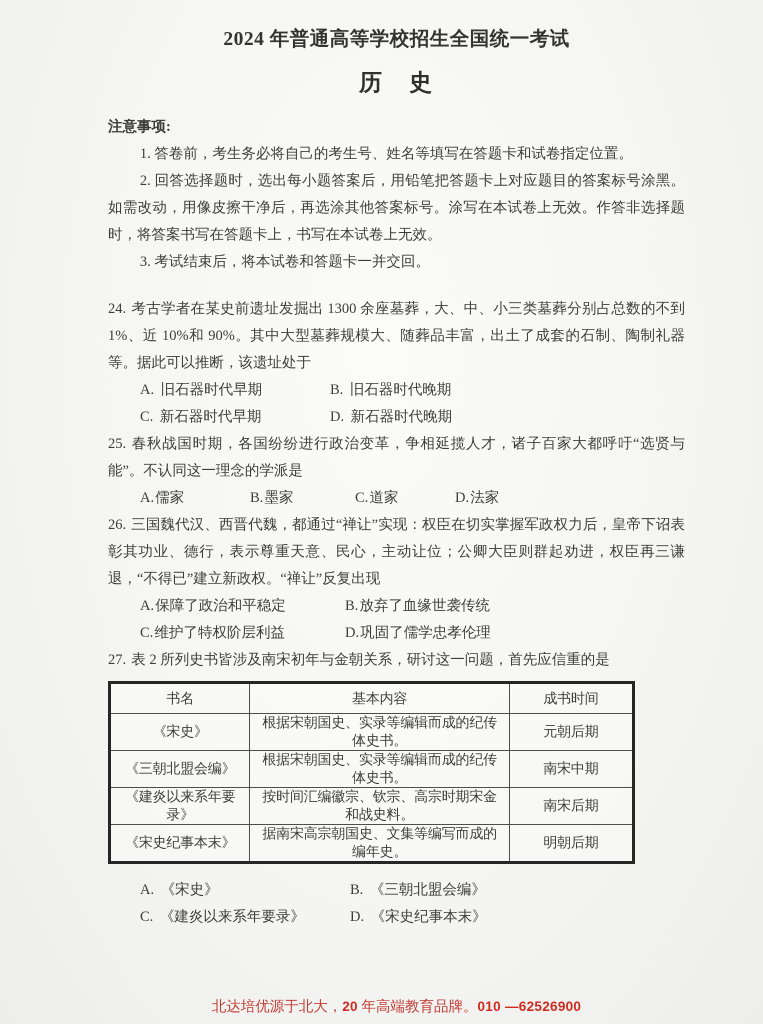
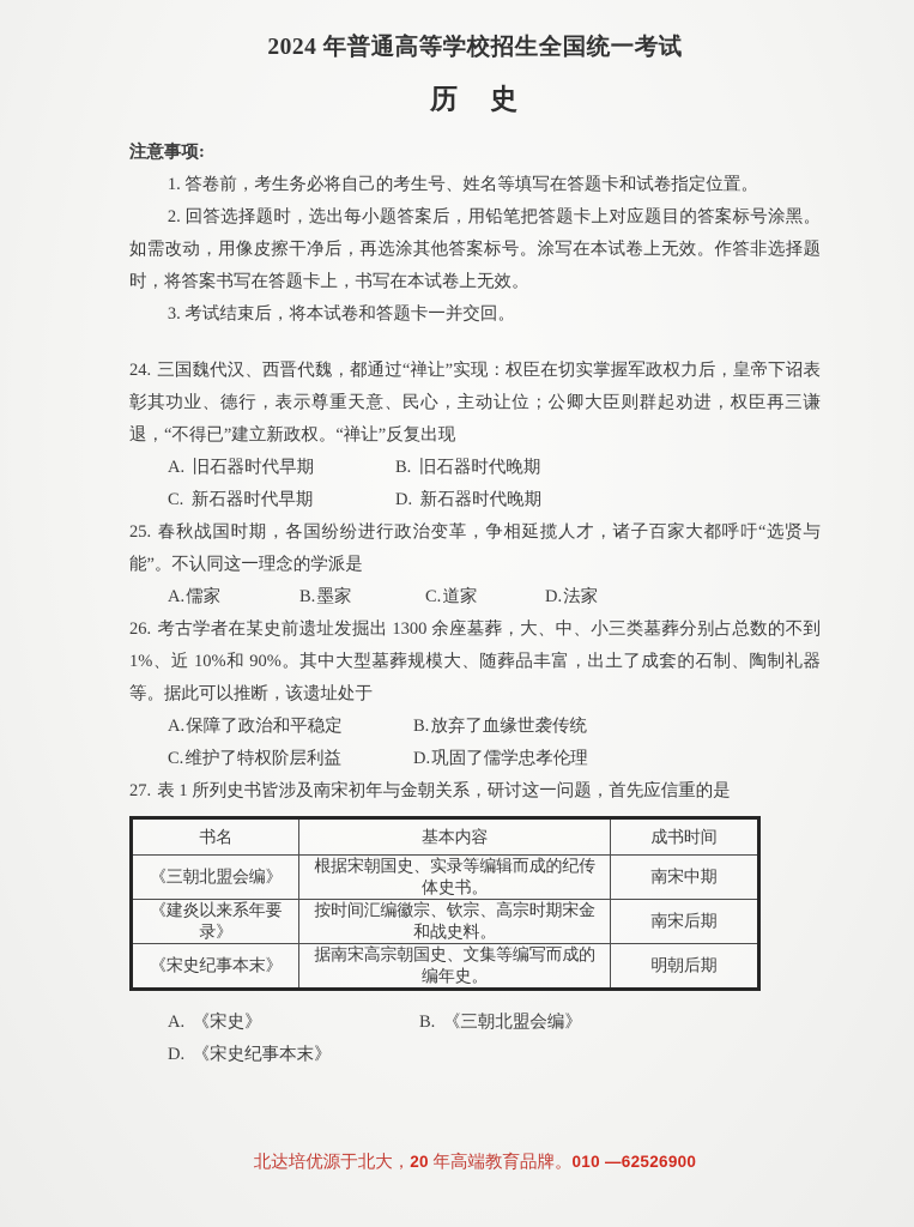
  2024 年普通高等学校招生全国统一考试
  历 史
  注意事项:
  1. 答卷前，考生务必将自己的考生号、姓名等填写在答题卡和试卷指定位置。
  2. 回答选择题时，选出每小题答案后，用铅笔把答题卡上对应题目的答案标号涂黑。如需改动，用像皮擦干净后，再选涂其他答案标号。涂写在本试卷上无效。作答非选择题时，将答案书写在答题卡上，书写在本试卷上无效。
  3. 考试结束后，将本试卷和答题卡一并交回。
- 24. 考古学者在某史前遗址发掘出 1300 余座墓葬，大、中、小三类墓葬分别占总数的不到 1%、近 10%和 90%。其中大型墓葬规模大、随葬品丰富，出土了成套的石制、陶制礼器等。据此可以推断，该遗址处于
+ 24. 三国魏代汉、西晋代魏，都通过“禅让”实现：权臣在切实掌握军政权力后，皇帝下诏表彰其功业、德行，表示尊重天意、民心，主动让位；公卿大臣则群起劝进，权臣再三谦退，“不得已”建立新政权。“禅让”反复出现
  A. 旧石器时代早期
  B. 旧石器时代晚期
  C. 新石器时代早期
  D. 新石器时代晚期
  25. 春秋战国时期，各国纷纷进行政治变革，争相延揽人才，诸子百家大都呼吁“选贤与能”。不认同这一理念的学派是
  A.儒家
  B.墨家
  C.道家
  D.法家
- 26. 三国魏代汉、西晋代魏，都通过“禅让”实现：权臣在切实掌握军政权力后，皇帝下诏表彰其功业、德行，表示尊重天意、民心，主动让位；公卿大臣则群起劝进，权臣再三谦退，“不得已”建立新政权。“禅让”反复出现
+ 26. 考古学者在某史前遗址发掘出 1300 余座墓葬，大、中、小三类墓葬分别占总数的不到 1%、近 10%和 90%。其中大型墓葬规模大、随葬品丰富，出土了成套的石制、陶制礼器等。据此可以推断，该遗址处于
  A.保障了政治和平稳定
  B.放弃了血缘世袭传统
  C.维护了特权阶层利益
  D.巩固了儒学忠孝伦理
- 27. 表 2 所列史书皆涉及南宋初年与金朝关系，研讨这一问题，首先应信重的是
+ 27. 表 1 所列史书皆涉及南宋初年与金朝关系，研讨这一问题，首先应信重的是
  书名	基本内容	成书时间
- 《宋史》	根据宋朝国史、实录等编辑而成的纪传体史书。	元朝后期
  《三朝北盟会编》	根据宋朝国史、实录等编辑而成的纪传体史书。	南宋中期
  《建炎以来系年要录》	按时间汇编徽宗、钦宗、高宗时期宋金和战史料。	南宋后期
  《宋史纪事本末》	据南宋高宗朝国史、文集等编写而成的编年史。	明朝后期
  A. 《宋史》
  B. 《三朝北盟会编》
- C. 《建炎以来系年要录》
  D. 《宋史纪事本末》
  北达培优源于北大，20 年高端教育品牌。010 —62526900
